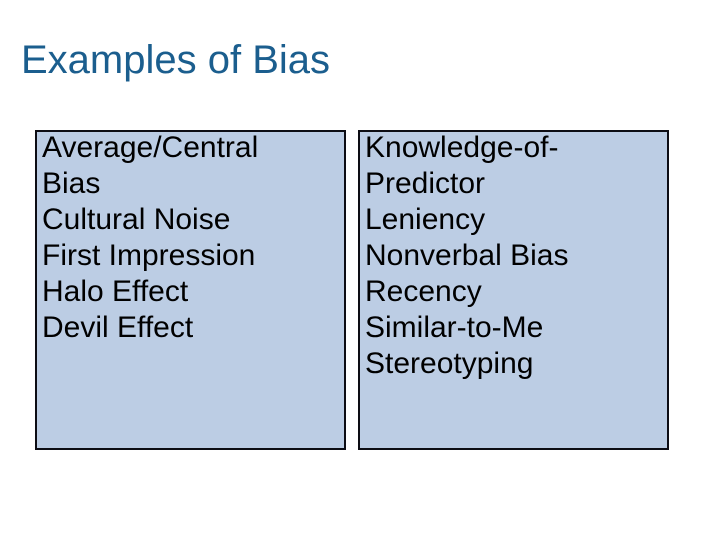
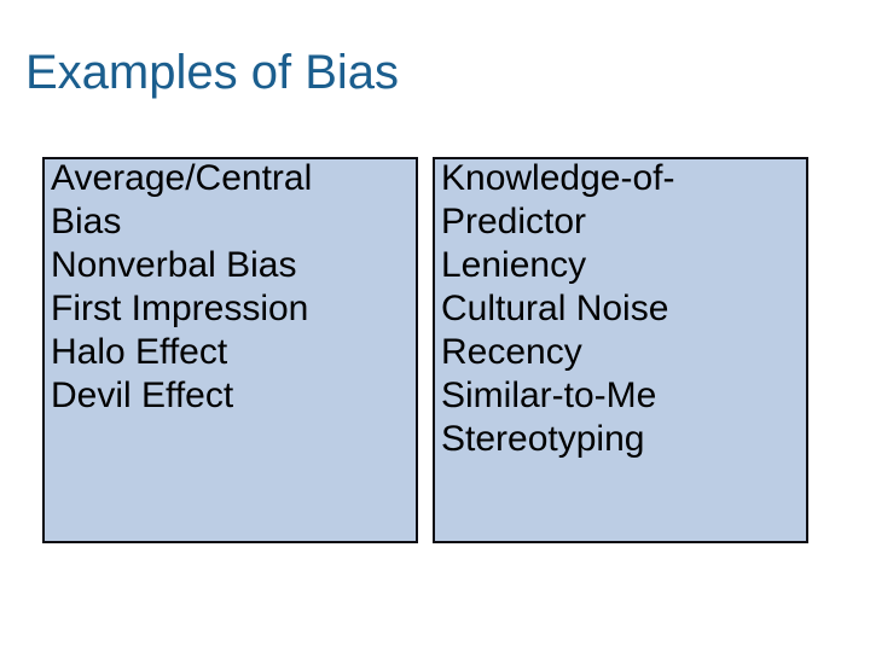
  Examples of Bias
  Average/Central
  Bias
- Cultural Noise
+ Nonverbal Bias
  First Impression
  Halo Effect
  Devil Effect
  Knowledge-of-
  Predictor
  Leniency
- Nonverbal Bias
+ Cultural Noise
  Recency
  Similar-to-Me
  Stereotyping
